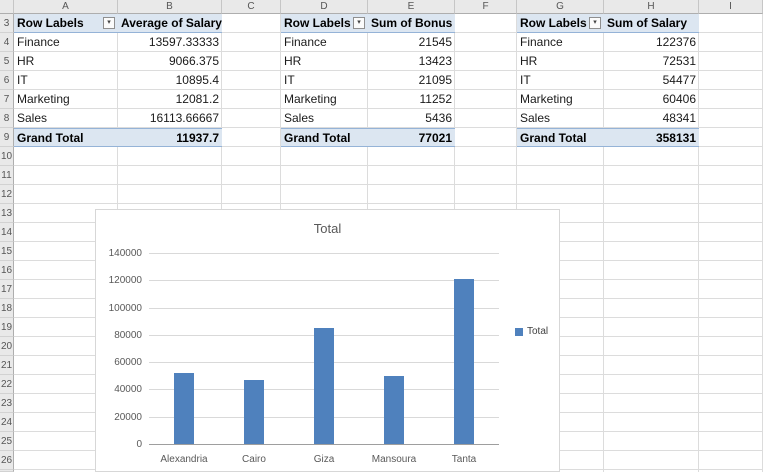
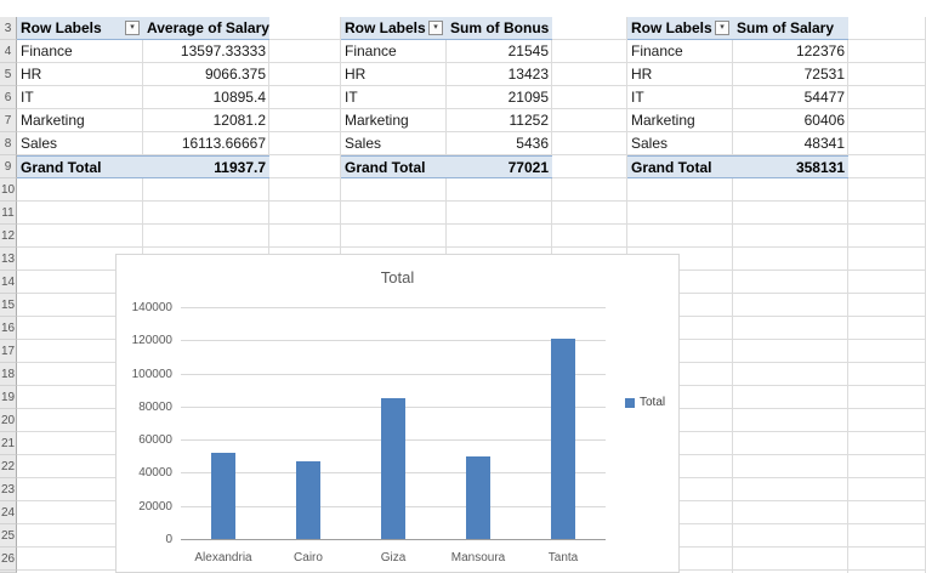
- A
- B
- C
- D
- E
- F
- G
- H
- I
  Row Labels
  Average of Salary
  Finance
  13597.33333
  HR
  9066.375
  IT
  10895.4
  Marketing
  12081.2
  Sales
  16113.66667
  Grand Total
  11937.7
  Row Labels
  Sum of Bonus
  Finance
  21545
  HR
  13423
  IT
  21095
  Marketing
  11252
  Sales
  5436
  Grand Total
  77021
  Row Labels
  Sum of Salary
  Finance
  122376
  HR
  72531
  IT
  54477
  Marketing
  60406
  Sales
  48341
  Grand Total
  358131
  Total
  Total
  0
  20000
  40000
  60000
  80000
  100000
  120000
  140000
  Alexandria
  Cairo
  Giza
  Mansoura
  Tanta
  3
  4
  5
  6
  7
  8
  9
  10
  11
  12
  13
  14
  15
  16
  17
  18
  19
  20
  21
  22
  23
  24
  25
  26
